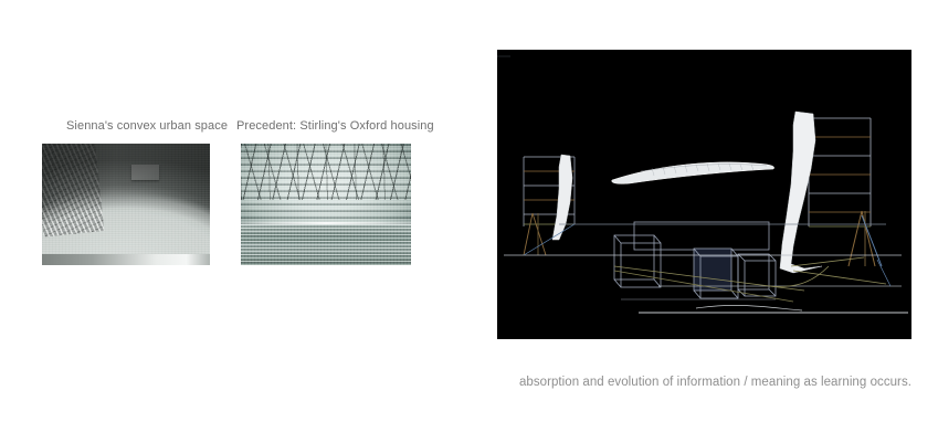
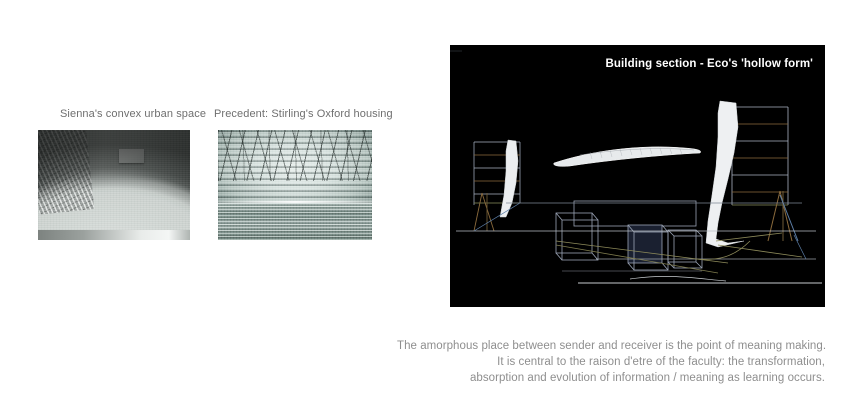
  Sienna's convex urban space
  Precedent: Stirling's Oxford housing
+ Building section - Eco's 'hollow form'
+ The amorphous place between sender and receiver is the point of meaning making.
+ It is central to the raison d'etre of the faculty: the transformation,
  absorption and evolution of information / meaning as learning occurs.
